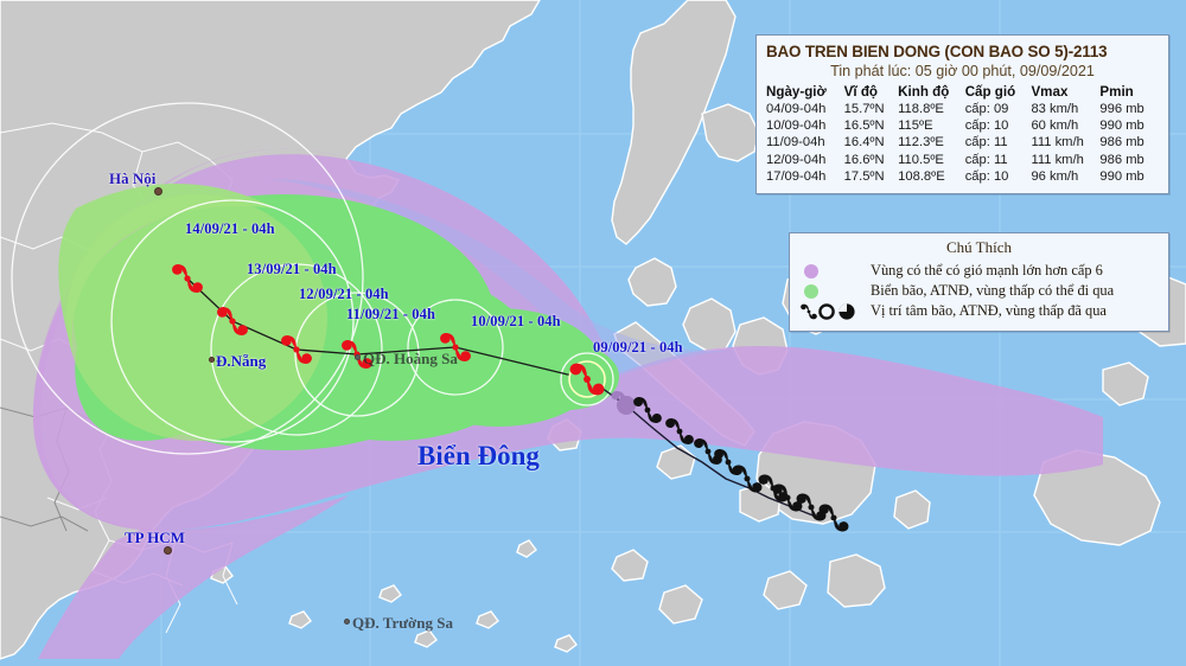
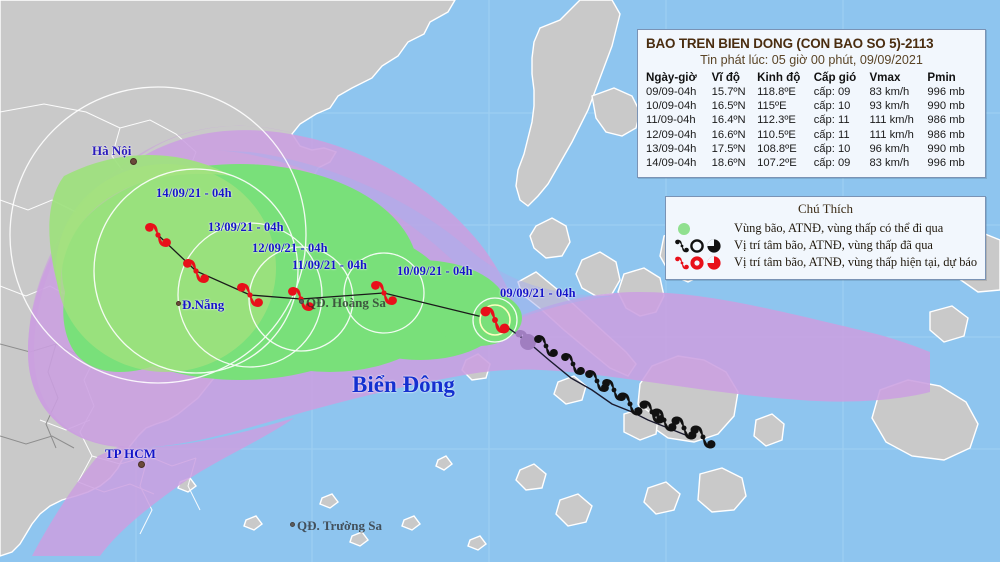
  Biển Đông
  Hà Nội
  Đ.Nẵng
  TP HCM
  QĐ. Hoàng Sa
  QĐ. Trường Sa
  09/09/21 - 04h
  10/09/21 - 04h
  11/09/21 - 04h
  12/09/21 - 04h
  13/09/21 - 04h
  14/09/21 - 04h
  BAO TREN BIEN DONG (CON BAO SO 5)-2113
  Tin phát lúc: 05 giờ 00 phút, 09/09/2021
  Ngày-giờ	Vĩ độ	Kinh độ	Cấp gió	Vmax	Pmin
- 04/09-04h	15.7ºN	118.8ºE	cấp: 09	83 km/h	996 mb
+ 09/09-04h	15.7ºN	118.8ºE	cấp: 09	83 km/h	996 mb
- 10/09-04h	16.5ºN	115ºE	cấp: 10	60 km/h	990 mb
+ 10/09-04h	16.5ºN	115ºE	cấp: 10	93 km/h	990 mb
  11/09-04h	16.4ºN	112.3ºE	cấp: 11	111 km/h	986 mb
  12/09-04h	16.6ºN	110.5ºE	cấp: 11	111 km/h	986 mb
- 17/09-04h	17.5ºN	108.8ºE	cấp: 10	96 km/h	990 mb
+ 13/09-04h	17.5ºN	108.8ºE	cấp: 10	96 km/h	990 mb
+ 14/09-04h	18.6ºN	107.2ºE	cấp: 09	83 km/h	996 mb
  Chú Thích
- Vùng có thể có gió mạnh lớn hơn cấp 6
- Biển bão, ATNĐ, vùng thấp có thể đi qua
+ Vùng bão, ATNĐ, vùng thấp có thể đi qua
  Vị trí tâm bão, ATNĐ, vùng thấp đã qua
+ Vị trí tâm bão, ATNĐ, vùng thấp hiện tại, dự báo
